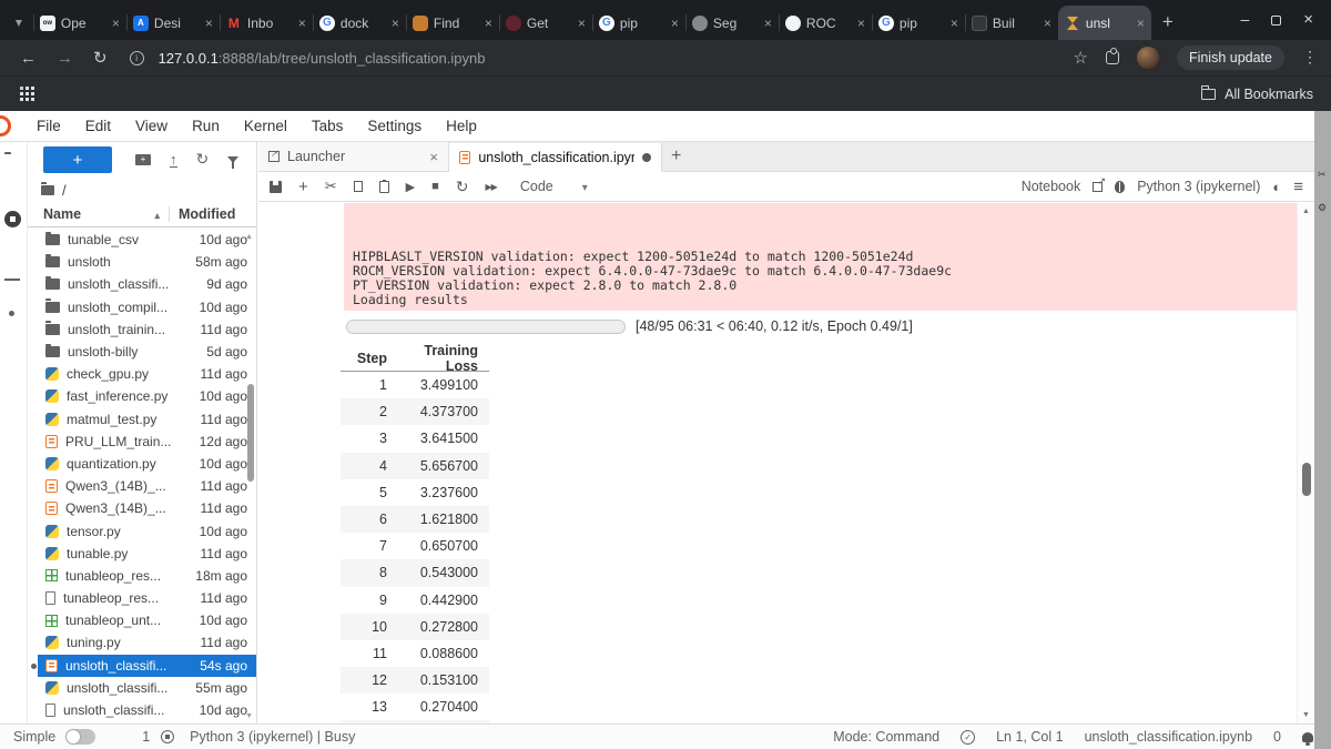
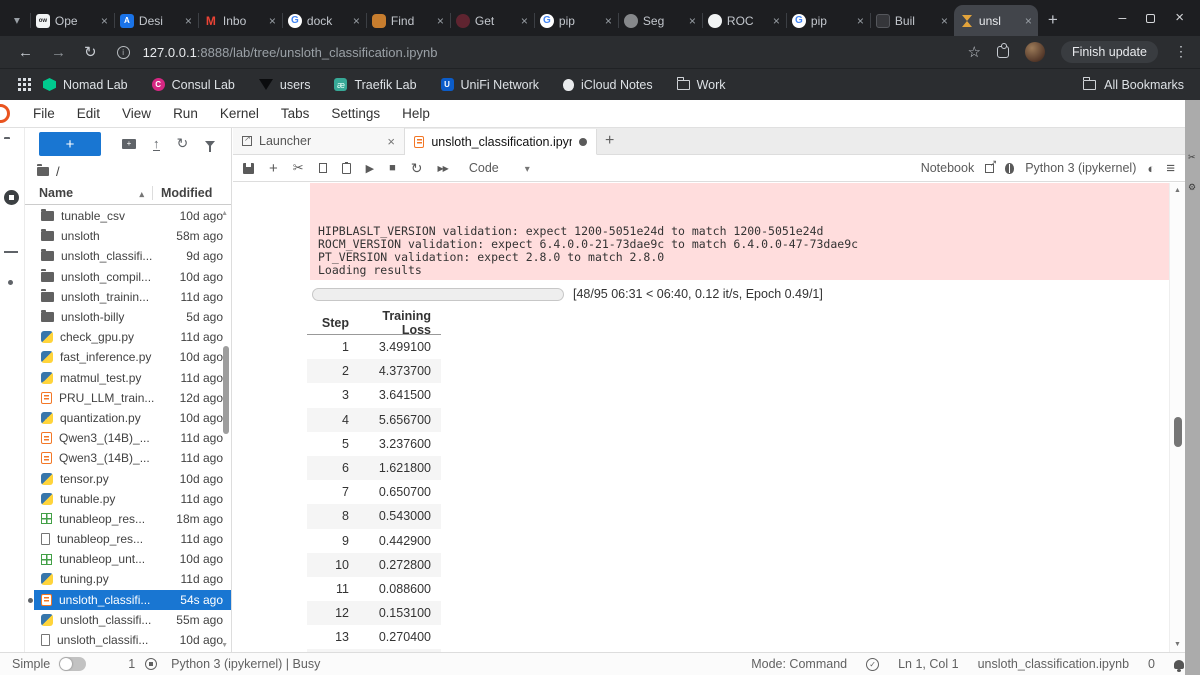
  Ope
  Desi
  Inbo
  dock
  Find
  Get
  pip
  Seg
  ROC
  pip
  Buil
  unsl
  +
  127.0.0.1:8888/lab/tree/unsloth_classification.ipynb
  Finish update
+ Nomad Lab
+ Consul Lab
+ users
+ Traefik Lab
+ UniFi Network
+ iCloud Notes
+ Work
  All Bookmarks
  File
  Edit
  View
  Run
  Kernel
  Tabs
  Settings
  Help
  +
  /
  Name
  Modified
  tunable_csv
  10d ago
  unsloth
  58m ago
  unsloth_classifi...
  9d ago
  unsloth_compil...
  10d ago
  unsloth_trainin...
  11d ago
  unsloth-billy
  5d ago
  check_gpu.py
  11d ago
  fast_inference.py
  10d ago
  matmul_test.py
  11d ago
  PRU_LLM_train...
  12d ago
  quantization.py
  10d ago
  Qwen3_(14B)_...
  11d ago
  Qwen3_(14B)_...
  11d ago
  tensor.py
  10d ago
  tunable.py
  11d ago
  tunableop_res...
  18m ago
  tunableop_res...
  11d ago
  tunableop_unt...
  10d ago
  tuning.py
  11d ago
  unsloth_classifi...
  54s ago
  unsloth_classifi...
  55m ago
  unsloth_classifi...
  10d ago
  Launcher
  unsloth_classification.ipy
  +
  Code
  Notebook
  Python 3 (ipykernel)
  HIPBLASLT_VERSION validation: expect 1200-5051e24d to match 1200-5051e24d
- ROCM_VERSION validation: expect 6.4.0.0-47-73dae9c to match 6.4.0.0-47-73dae9c
+ ROCM_VERSION validation: expect 6.4.0.0-21-73dae9c to match 6.4.0.0-47-73dae9c
  PT_VERSION validation: expect 2.8.0 to match 2.8.0
  Loading results
  [48/95 06:31 < 06:40, 0.12 it/s, Epoch 0.49/1]
  Step
  Training Loss
  1
  3.499100
  2
  4.373700
  3
  3.641500
  4
  5.656700
  5
  3.237600
  6
  1.621800
  7
  0.650700
  8
  0.543000
  9
  0.442900
  10
  0.272800
  11
  0.088600
  12
  0.153100
  13
  0.270400
  Simple
  1
  Python 3 (ipykernel) | Busy
  Mode: Command
  Ln 1, Col 1
  unsloth_classification.ipynb
  0
